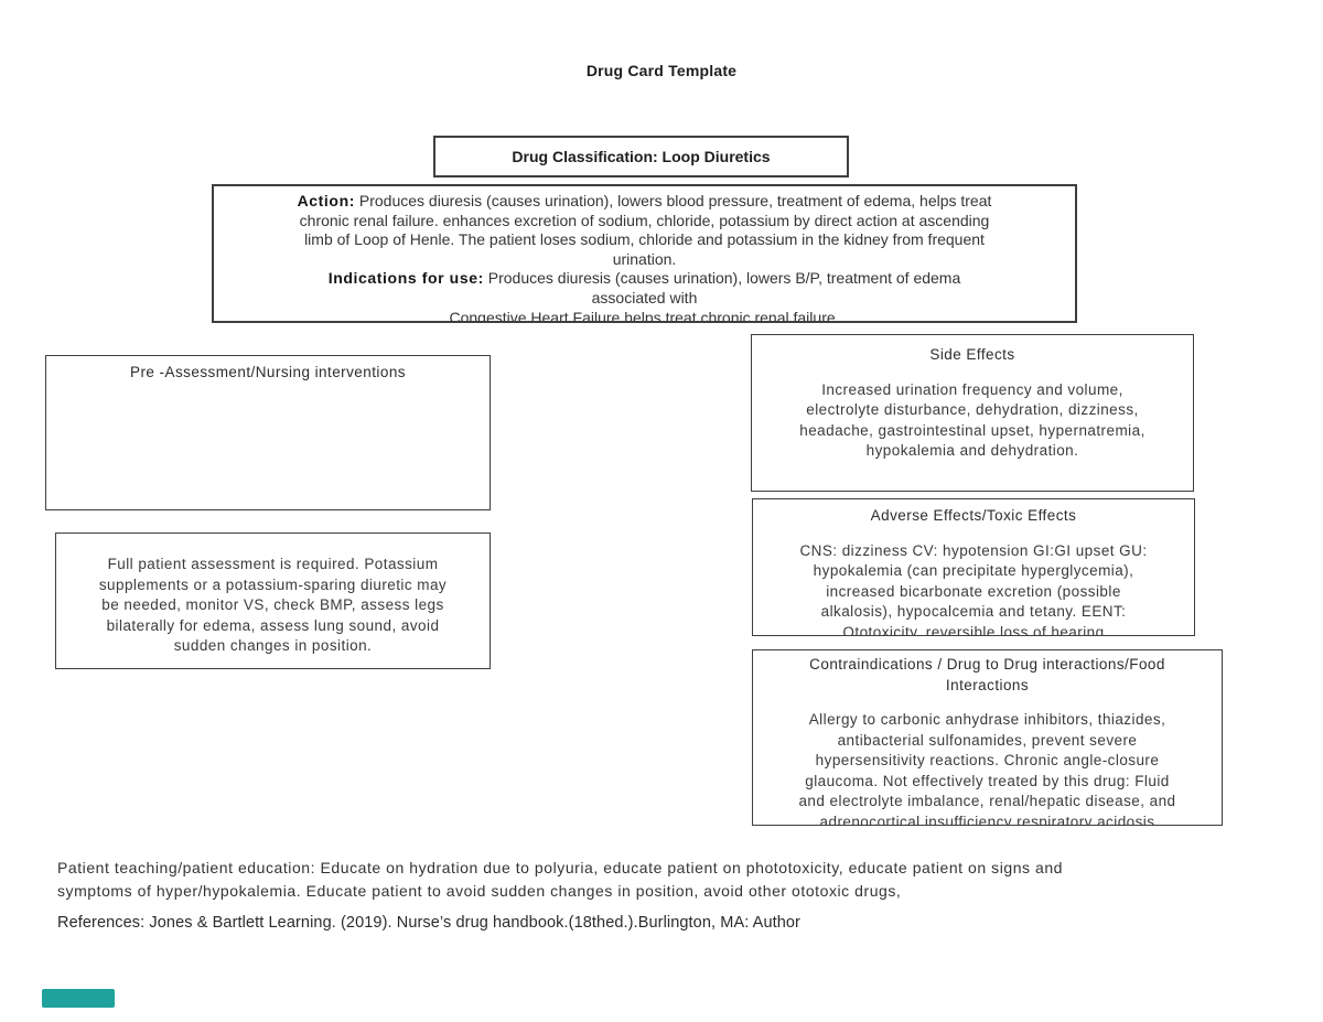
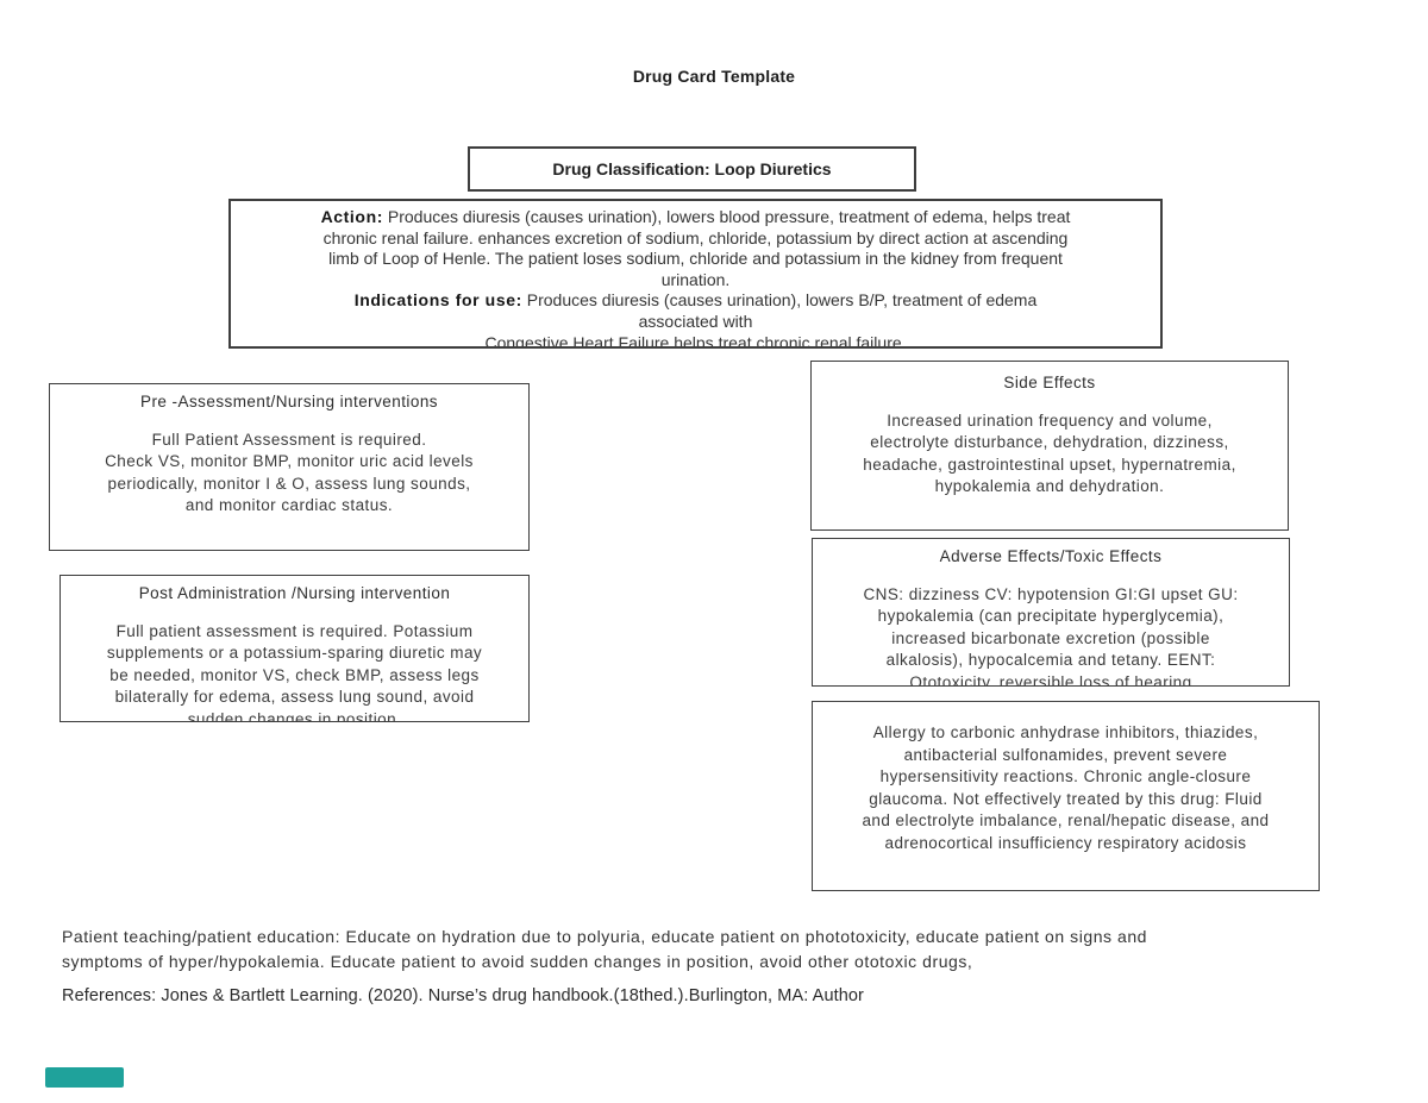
  Drug Card Template
  Drug Classification: Loop Diuretics
  Action: Produces diuresis (causes urination), lowers blood pressure, treatment of edema, helps treat
  chronic renal failure. enhances excretion of sodium, chloride, potassium by direct action at ascending
  limb of Loop of Henle. The patient loses sodium, chloride and potassium in the kidney from frequent
  urination.
  Indications for use: Produces diuresis (causes urination), lowers B/P, treatment of edema
  associated with
  Congestive Heart Failure helps treat chronic renal failure.
  Pre -Assessment/Nursing interventions
+ Full Patient Assessment is required.
+ Check VS, monitor BMP, monitor uric acid levels
+ periodically, monitor I & O, assess lung sounds,
+ and monitor cardiac status.
+ Post Administration /Nursing intervention
  Full patient assessment is required. Potassium
  supplements or a potassium-sparing diuretic may
  be needed, monitor VS, check BMP, assess legs
  bilaterally for edema, assess lung sound, avoid
  sudden changes in position.
  Side Effects
  Increased urination frequency and volume,
  electrolyte disturbance, dehydration, dizziness,
  headache, gastrointestinal upset, hypernatremia,
  hypokalemia and dehydration.
  Adverse Effects/Toxic Effects
  CNS: dizziness CV: hypotension GI:GI upset GU:
  hypokalemia (can precipitate hyperglycemia),
  increased bicarbonate excretion (possible
  alkalosis), hypocalcemia and tetany. EENT:
  Ototoxicity, reversible loss of hearing
- Contraindications / Drug to Drug interactions/Food
- Interactions
  Allergy to carbonic anhydrase inhibitors, thiazides,
  antibacterial sulfonamides, prevent severe
  hypersensitivity reactions. Chronic angle-closure
  glaucoma. Not effectively treated by this drug: Fluid
  and electrolyte imbalance, renal/hepatic disease, and
  adrenocortical insufficiency respiratory acidosis
  Patient teaching/patient education: Educate on hydration due to polyuria, educate patient on phototoxicity, educate patient on signs and
  symptoms of hyper/hypokalemia. Educate patient to avoid sudden changes in position, avoid other ototoxic drugs,
- References: Jones & Bartlett Learning. (2019). Nurse’s drug handbook.(18thed.).Burlington, MA: Author
+ References: Jones & Bartlett Learning. (2020). Nurse’s drug handbook.(18thed.).Burlington, MA: Author
